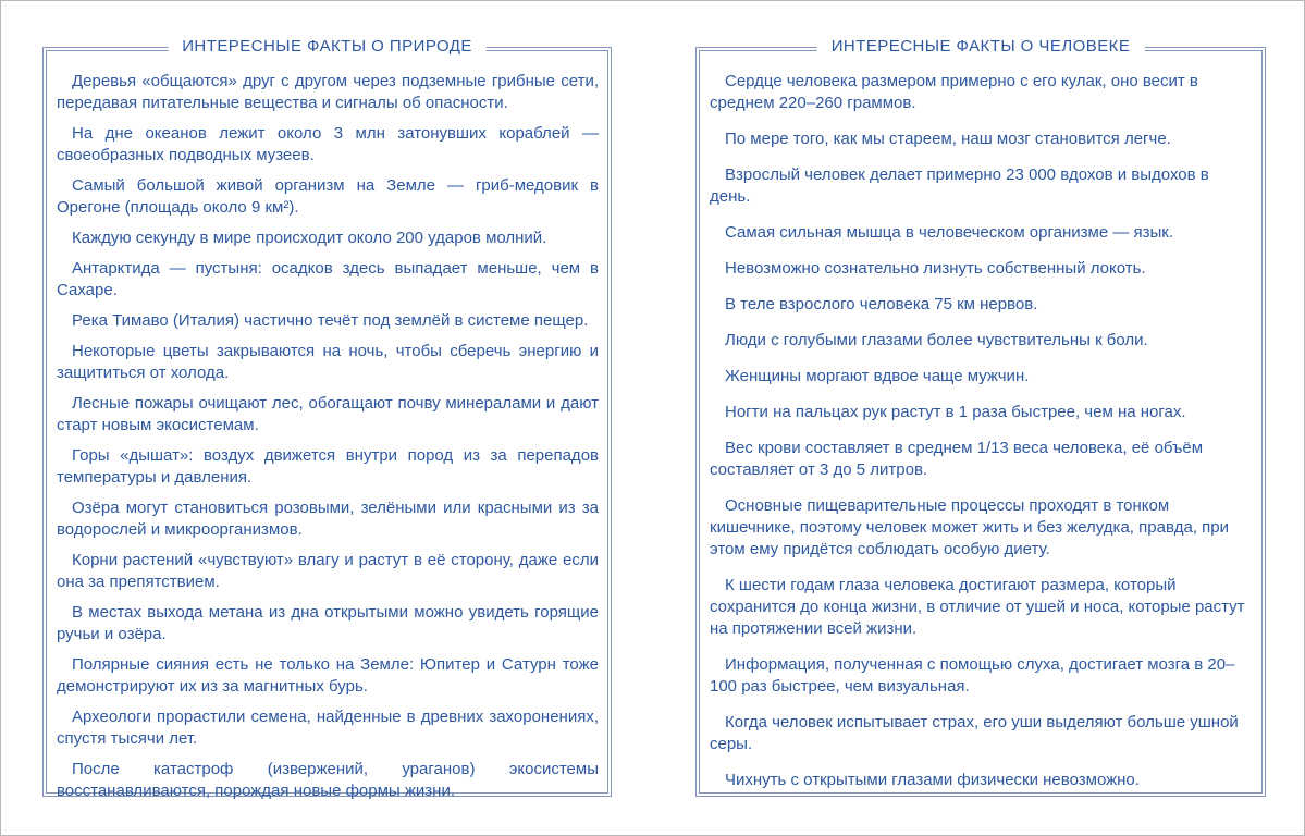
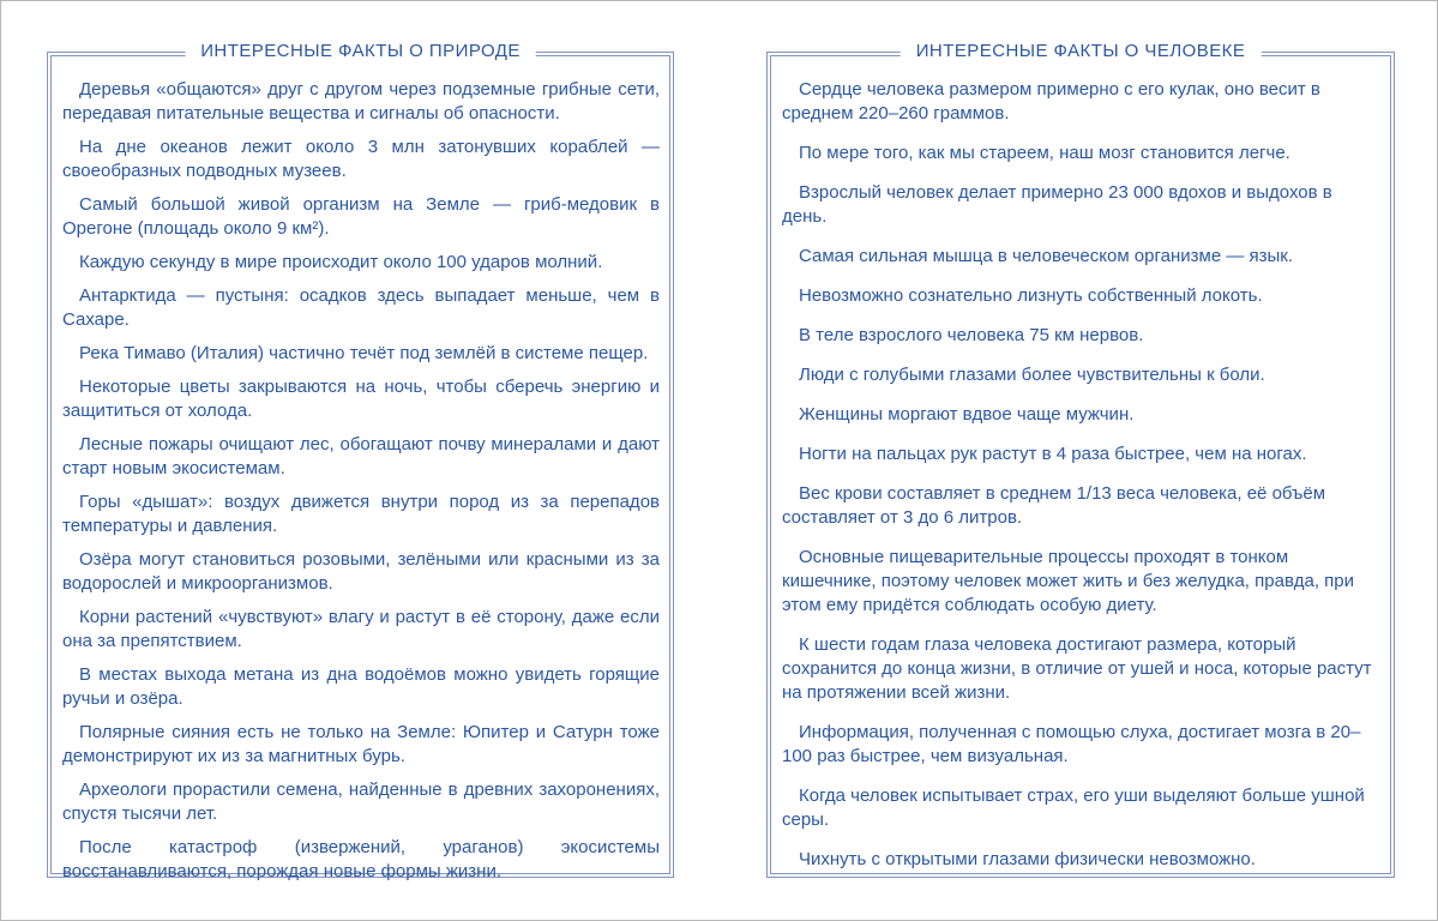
  ИНТЕРЕСНЫЕ ФАКТЫ О ПРИРОДЕ
  Деревья «общаются» друг с другом через подземные грибные сети, передавая питательные вещества и сигналы об опасности.
  На дне океанов лежит около 3 млн затонувших кораблей — своеобразных подводных музеев.
  Самый большой живой организм на Земле — гриб-медовик в Орегоне (площадь около 9 км²).
- Каждую секунду в мире происходит около 200 ударов молний.
+ Каждую секунду в мире происходит около 100 ударов молний.
  Антарктида — пустыня: осадков здесь выпадает меньше, чем в Сахаре.
  Река Тимаво (Италия) частично течёт под землёй в системе пещер.
  Некоторые цветы закрываются на ночь, чтобы сберечь энергию и защититься от холода.
  Лесные пожары очищают лес, обогащают почву минералами и дают старт новым экосистемам.
  Горы «дышат»: воздух движется внутри пород из за перепадов температуры и давления.
  Озёра могут становиться розовыми, зелёными или красными из за водорослей и микроорганизмов.
  Корни растений «чувствуют» влагу и растут в её сторону, даже если она за препятствием.
- В местах выхода метана из дна открытыми можно увидеть горящие ручьи и озёра.
+ В местах выхода метана из дна водоёмов можно увидеть горящие ручьи и озёра.
  Полярные сияния есть не только на Земле: Юпитер и Сатурн тоже демонстрируют их из за магнитных бурь.
  Археологи прорастили семена, найденные в древних захоронениях, спустя тысячи лет.
  После катастроф (извержений, ураганов) экосистемы восстанавливаются, порождая новые формы жизни.
  ИНТЕРЕСНЫЕ ФАКТЫ О ЧЕЛОВЕКЕ
  Сердце человека размером примерно с его кулак, оно весит в среднем 220–260 граммов.
  По мере того, как мы стареем, наш мозг становится легче.
  Взрослый человек делает примерно 23 000 вдохов и выдохов в день.
  Самая сильная мышца в человеческом организме — язык.
  Невозможно сознательно лизнуть собственный локоть.
  В теле взрослого человека 75 км нервов.
  Люди с голубыми глазами более чувствительны к боли.
  Женщины моргают вдвое чаще мужчин.
- Ногти на пальцах рук растут в 1 раза быстрее, чем на ногах.
+ Ногти на пальцах рук растут в 4 раза быстрее, чем на ногах.
- Вес крови составляет в среднем 1/13 веса человека, её объём составляет от 3 до 5 литров.
+ Вес крови составляет в среднем 1/13 веса человека, её объём составляет от 3 до 6 литров.
  Основные пищеварительные процессы проходят в тонком кишечнике, поэтому человек может жить и без желудка, правда, при этом ему придётся соблюдать особую диету.
  К шести годам глаза человека достигают размера, который сохранится до конца жизни, в отличие от ушей и носа, которые растут на протяжении всей жизни.
  Информация, полученная с помощью слуха, достигает мозга в 20–100 раз быстрее, чем визуальная.
  Когда человек испытывает страх, его уши выделяют больше ушной серы.
  Чихнуть с открытыми глазами физически невозможно.
